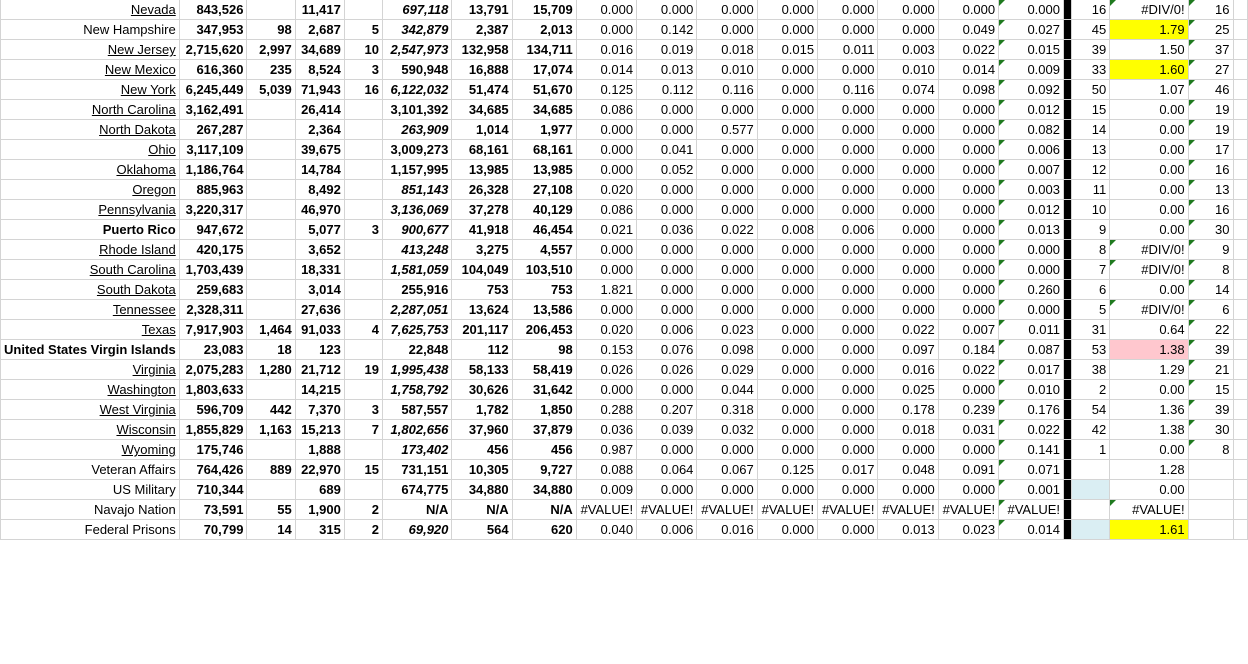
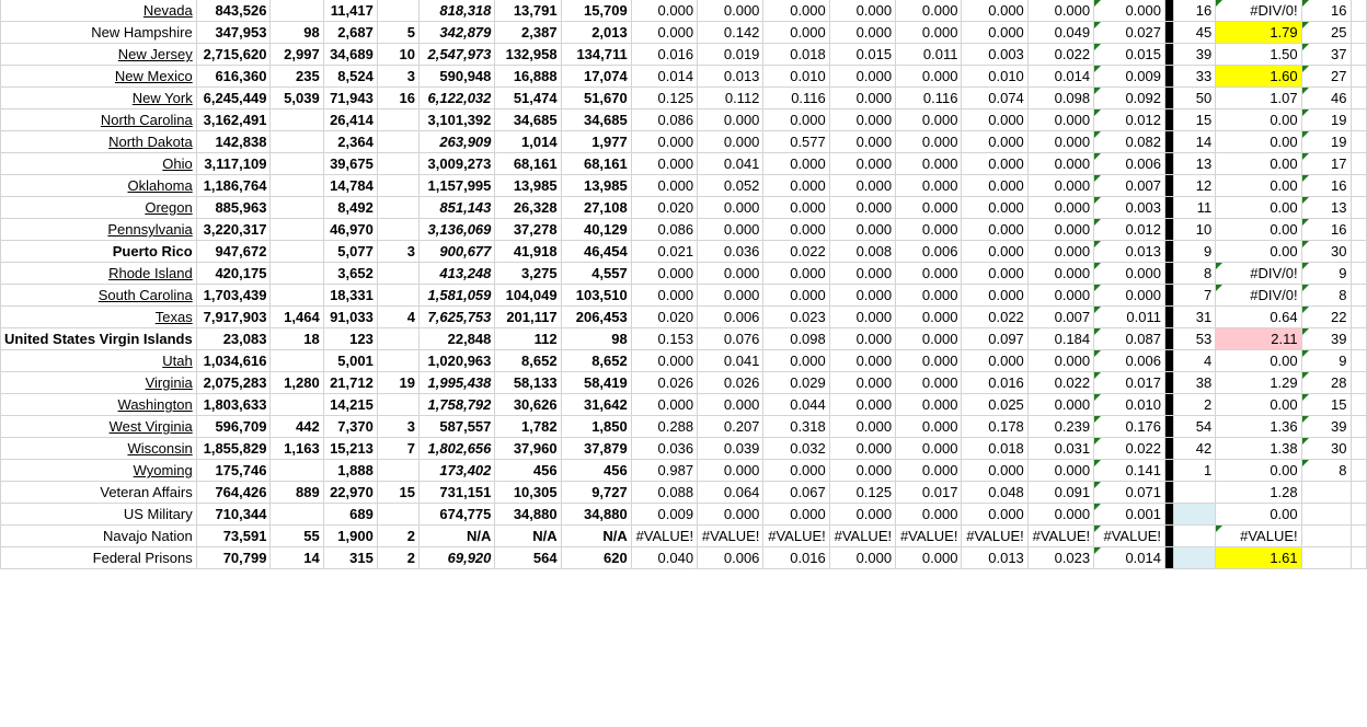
- Nevada	843,526		11,417		697,118	13,791	15,709	0.000	0.000	0.000	0.000	0.000	0.000	0.000	0.000		16	#DIV/0!	16
+ Nevada	843,526		11,417		818,318	13,791	15,709	0.000	0.000	0.000	0.000	0.000	0.000	0.000	0.000		16	#DIV/0!	16
  New Hampshire	347,953	98	2,687	5	342,879	2,387	2,013	0.000	0.142	0.000	0.000	0.000	0.000	0.049	0.027		45	1.79	25
  New Jersey	2,715,620	2,997	34,689	10	2,547,973	132,958	134,711	0.016	0.019	0.018	0.015	0.011	0.003	0.022	0.015		39	1.50	37
  New Mexico	616,360	235	8,524	3	590,948	16,888	17,074	0.014	0.013	0.010	0.000	0.000	0.010	0.014	0.009		33	1.60	27
  New York	6,245,449	5,039	71,943	16	6,122,032	51,474	51,670	0.125	0.112	0.116	0.000	0.116	0.074	0.098	0.092		50	1.07	46
  North Carolina	3,162,491		26,414		3,101,392	34,685	34,685	0.086	0.000	0.000	0.000	0.000	0.000	0.000	0.012		15	0.00	19
- North Dakota	267,287		2,364		263,909	1,014	1,977	0.000	0.000	0.577	0.000	0.000	0.000	0.000	0.082		14	0.00	19
+ North Dakota	142,838		2,364		263,909	1,014	1,977	0.000	0.000	0.577	0.000	0.000	0.000	0.000	0.082		14	0.00	19
  Ohio	3,117,109		39,675		3,009,273	68,161	68,161	0.000	0.041	0.000	0.000	0.000	0.000	0.000	0.006		13	0.00	17
  Oklahoma	1,186,764		14,784		1,157,995	13,985	13,985	0.000	0.052	0.000	0.000	0.000	0.000	0.000	0.007		12	0.00	16
  Oregon	885,963		8,492		851,143	26,328	27,108	0.020	0.000	0.000	0.000	0.000	0.000	0.000	0.003		11	0.00	13
  Pennsylvania	3,220,317		46,970		3,136,069	37,278	40,129	0.086	0.000	0.000	0.000	0.000	0.000	0.000	0.012		10	0.00	16
  Puerto Rico	947,672		5,077	3	900,677	41,918	46,454	0.021	0.036	0.022	0.008	0.006	0.000	0.000	0.013		9	0.00	30
  Rhode Island	420,175		3,652		413,248	3,275	4,557	0.000	0.000	0.000	0.000	0.000	0.000	0.000	0.000		8	#DIV/0!	9
  South Carolina	1,703,439		18,331		1,581,059	104,049	103,510	0.000	0.000	0.000	0.000	0.000	0.000	0.000	0.000		7	#DIV/0!	8
- South Dakota	259,683		3,014		255,916	753	753	1.821	0.000	0.000	0.000	0.000	0.000	0.000	0.260		6	0.00	14
- Tennessee	2,328,311		27,636		2,287,051	13,624	13,586	0.000	0.000	0.000	0.000	0.000	0.000	0.000	0.000		5	#DIV/0!	6
  Texas	7,917,903	1,464	91,033	4	7,625,753	201,117	206,453	0.020	0.006	0.023	0.000	0.000	0.022	0.007	0.011		31	0.64	22
- United States Virgin Islands	23,083	18	123		22,848	112	98	0.153	0.076	0.098	0.000	0.000	0.097	0.184	0.087		53	1.38	39
+ United States Virgin Islands	23,083	18	123		22,848	112	98	0.153	0.076	0.098	0.000	0.000	0.097	0.184	0.087		53	2.11	39
+ Utah	1,034,616		5,001		1,020,963	8,652	8,652	0.000	0.041	0.000	0.000	0.000	0.000	0.000	0.006		4	0.00	9
- Virginia	2,075,283	1,280	21,712	19	1,995,438	58,133	58,419	0.026	0.026	0.029	0.000	0.000	0.016	0.022	0.017		38	1.29	21
+ Virginia	2,075,283	1,280	21,712	19	1,995,438	58,133	58,419	0.026	0.026	0.029	0.000	0.000	0.016	0.022	0.017		38	1.29	28
  Washington	1,803,633		14,215		1,758,792	30,626	31,642	0.000	0.000	0.044	0.000	0.000	0.025	0.000	0.010		2	0.00	15
  West Virginia	596,709	442	7,370	3	587,557	1,782	1,850	0.288	0.207	0.318	0.000	0.000	0.178	0.239	0.176		54	1.36	39
  Wisconsin	1,855,829	1,163	15,213	7	1,802,656	37,960	37,879	0.036	0.039	0.032	0.000	0.000	0.018	0.031	0.022		42	1.38	30
  Wyoming	175,746		1,888		173,402	456	456	0.987	0.000	0.000	0.000	0.000	0.000	0.000	0.141		1	0.00	8
  Veteran Affairs	764,426	889	22,970	15	731,151	10,305	9,727	0.088	0.064	0.067	0.125	0.017	0.048	0.091	0.071			1.28
  US Military	710,344		689		674,775	34,880	34,880	0.009	0.000	0.000	0.000	0.000	0.000	0.000	0.001			0.00
  Navajo Nation	73,591	55	1,900	2	N/A	N/A	N/A	#VALUE!	#VALUE!	#VALUE!	#VALUE!	#VALUE!	#VALUE!	#VALUE!	#VALUE!			#VALUE!
  Federal Prisons	70,799	14	315	2	69,920	564	620	0.040	0.006	0.016	0.000	0.000	0.013	0.023	0.014			1.61
